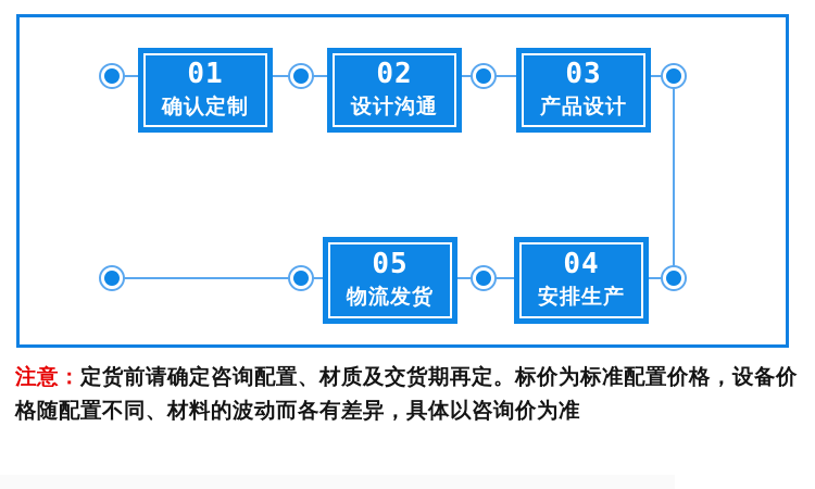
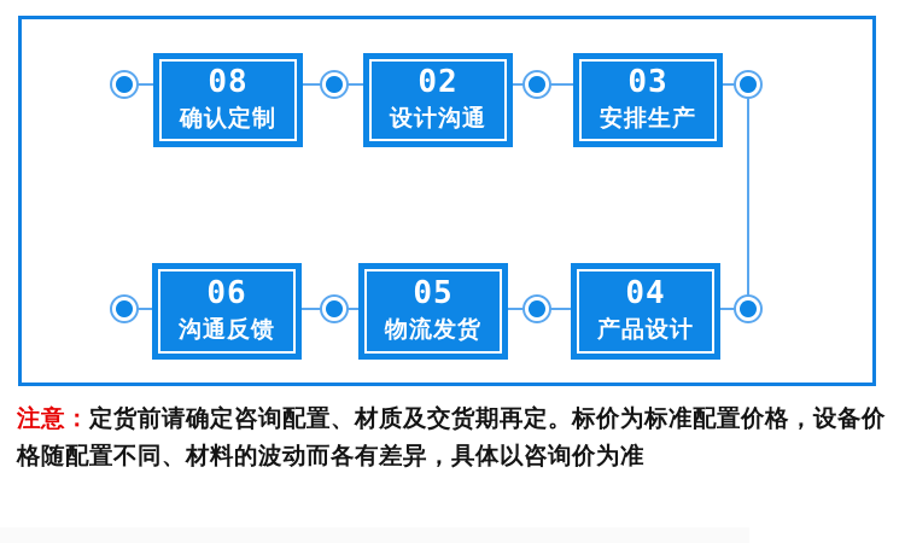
- 01
+ 08
  确认定制
  02
  设计沟通
  03
- 产品设计
+ 安排生产
+ 06
+ 沟通反馈
  05
  物流发货
  04
- 安排生产
+ 产品设计
  注意：定货前请确定咨询配置、材质及交货期再定。标价为标准配置价格，设备价格随配置不同、材料的波动而各有差异，具体以咨询价为准
